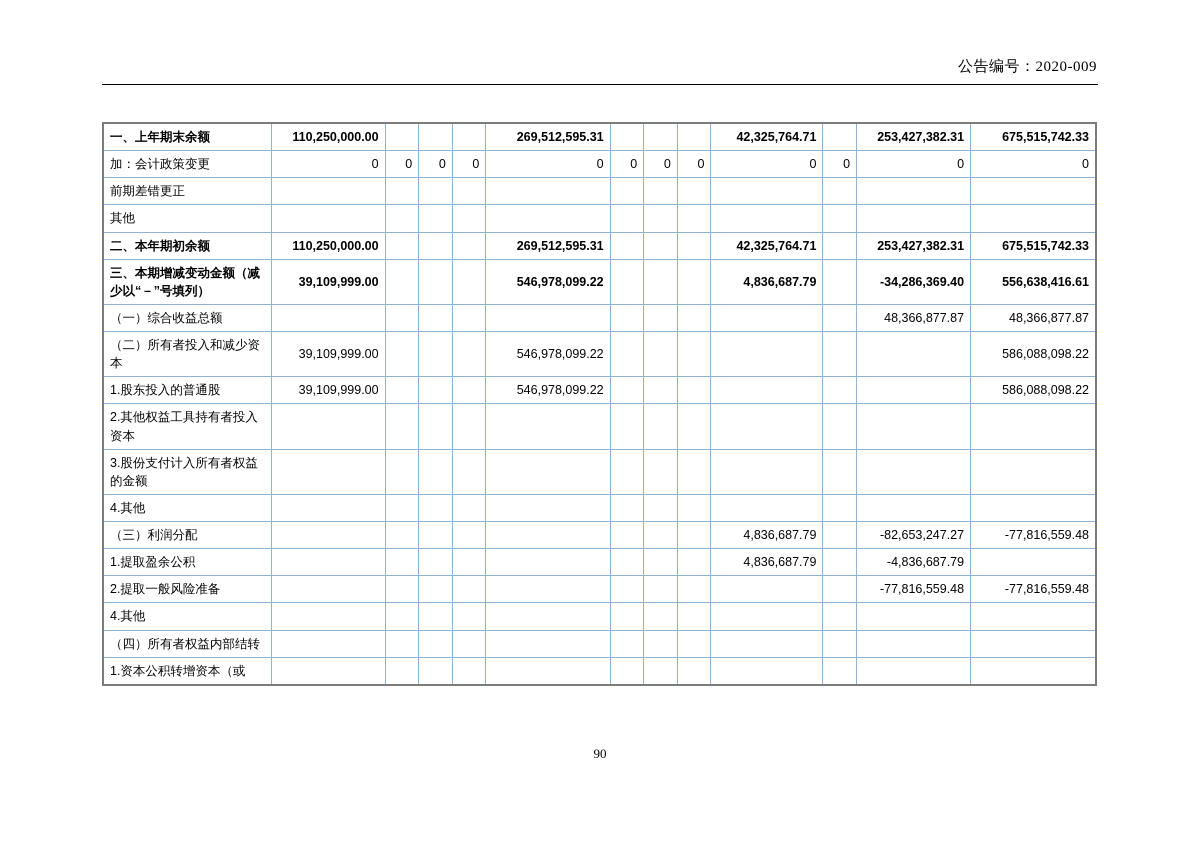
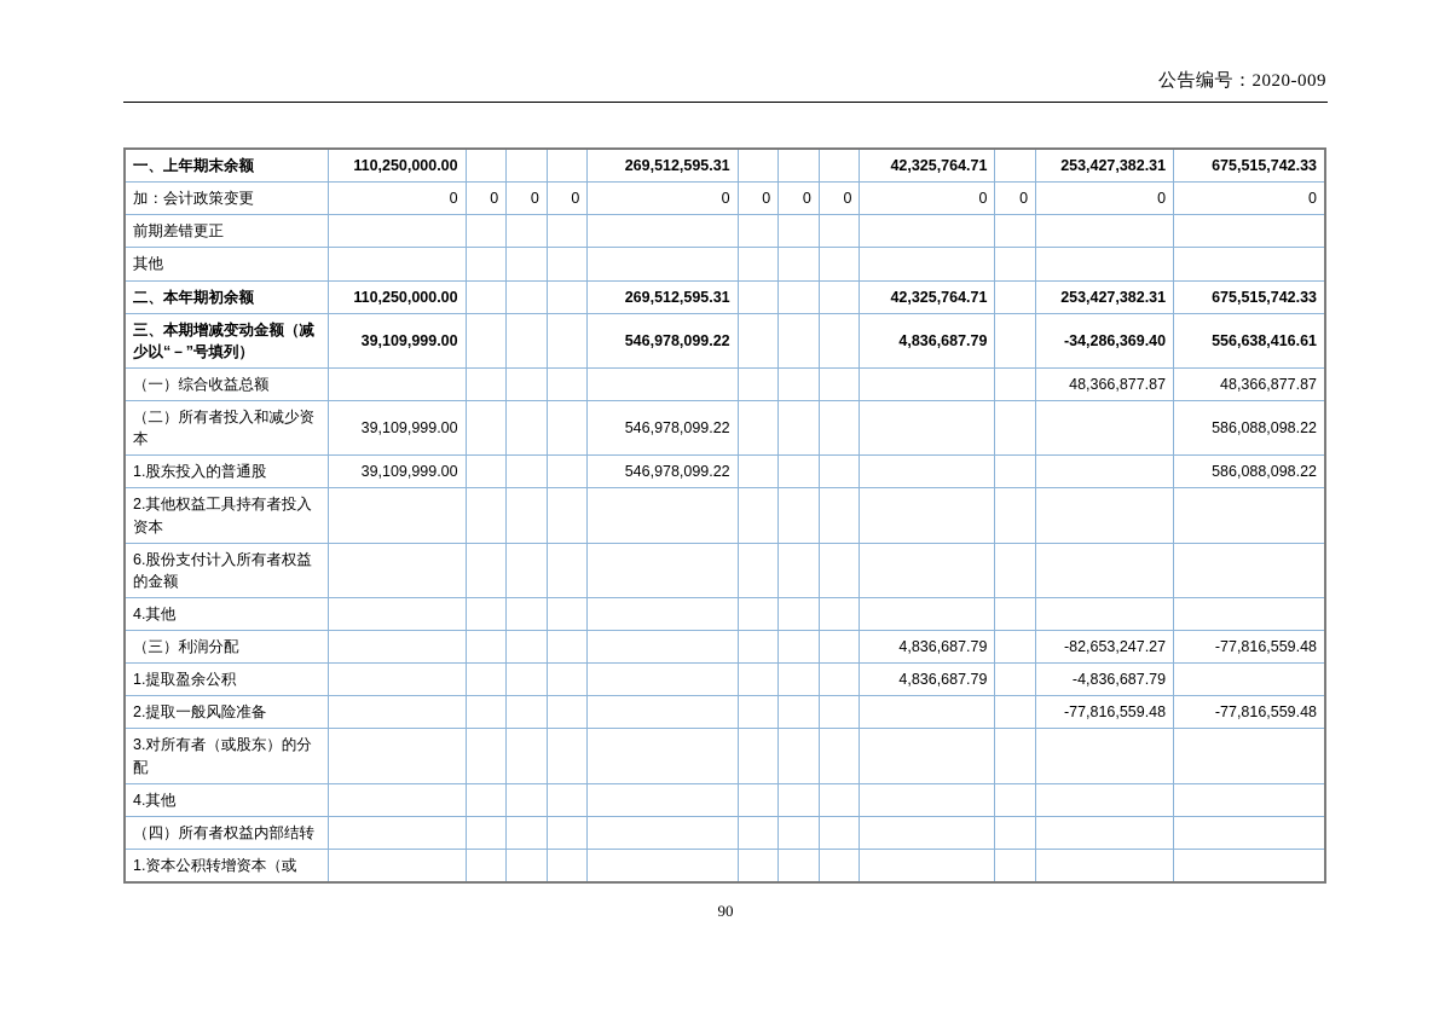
  公告编号：2020-009
  一、上年期末余额	110,250,000.00				269,512,595.31				42,325,764.71		253,427,382.31	675,515,742.33
  加：会计政策变更	0	0	0	0	0	0	0	0	0	0	0	0
  前期差错更正
  其他
  二、本年期初余额	110,250,000.00				269,512,595.31				42,325,764.71		253,427,382.31	675,515,742.33
  三、本期增减变动金额（减少以“－”号填列）	39,109,999.00				546,978,099.22				4,836,687.79		-34,286,369.40	556,638,416.61
  （一）综合收益总额											48,366,877.87	48,366,877.87
  （二）所有者投入和减少资本	39,109,999.00				546,978,099.22							586,088,098.22
  1.股东投入的普通股	39,109,999.00				546,978,099.22							586,088,098.22
  2.其他权益工具持有者投入资本
- 3.股份支付计入所有者权益的金额
+ 6.股份支付计入所有者权益的金额
  4.其他
  （三）利润分配									4,836,687.79		-82,653,247.27	-77,816,559.48
  1.提取盈余公积									4,836,687.79		-4,836,687.79
  2.提取一般风险准备											-77,816,559.48	-77,816,559.48
+ 3.对所有者（或股东）的分配
  4.其他
  （四）所有者权益内部结转
  1.资本公积转增资本（或
  90
